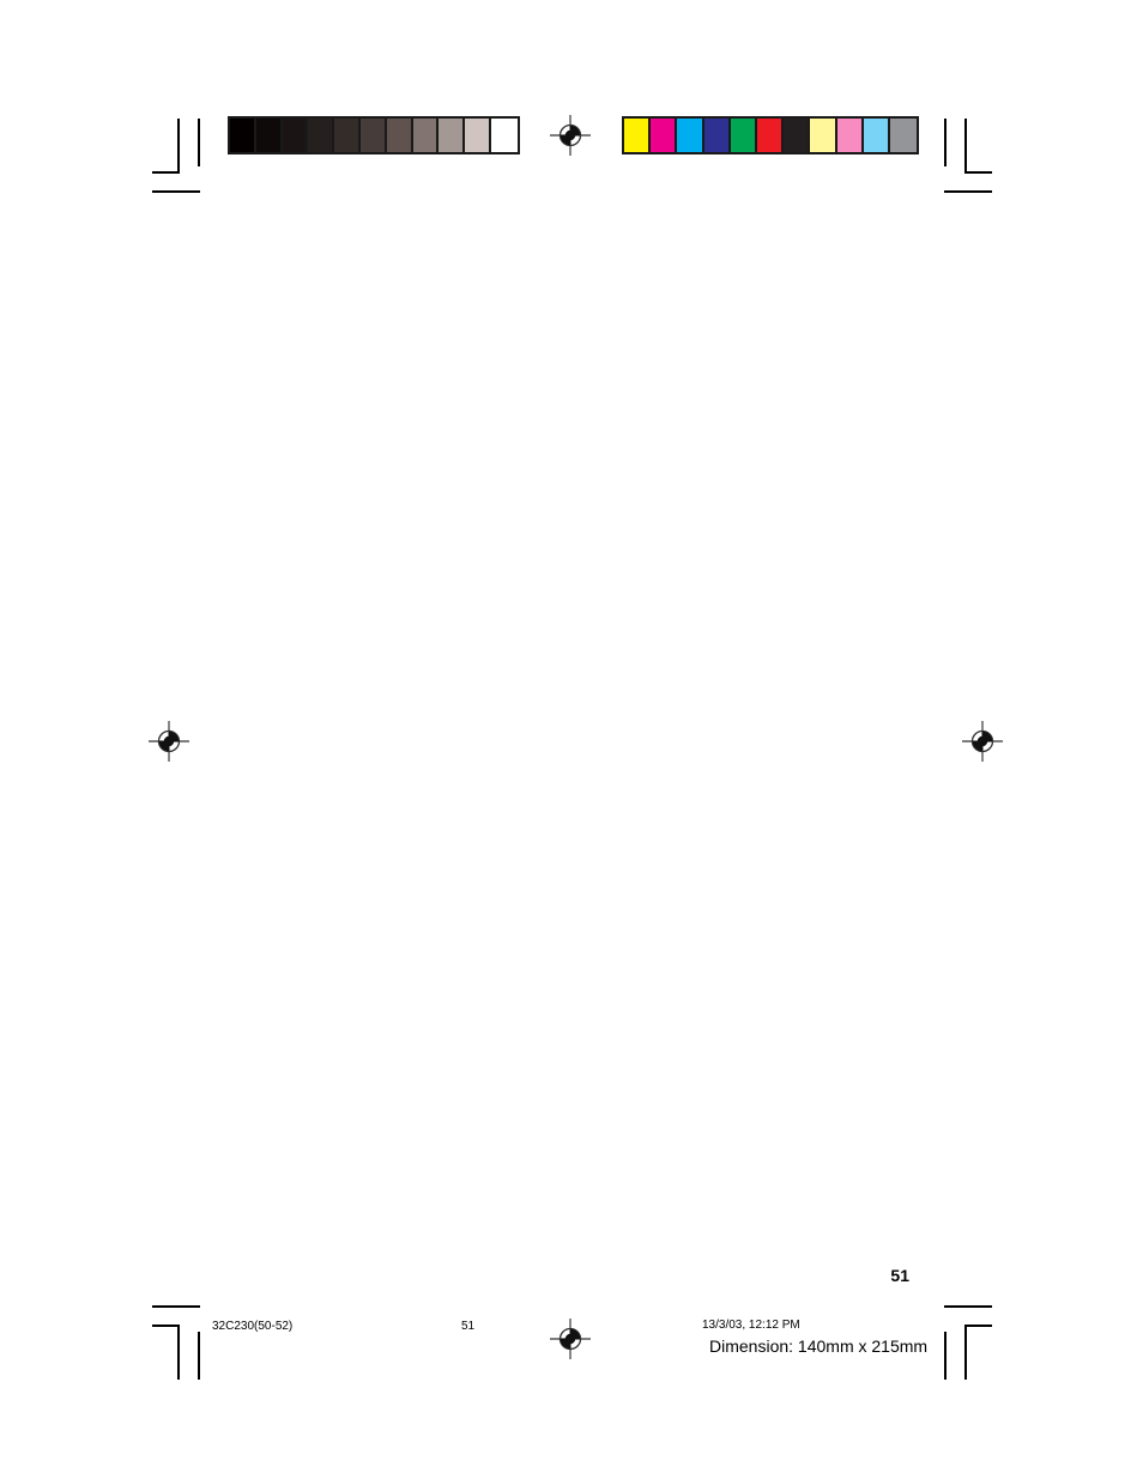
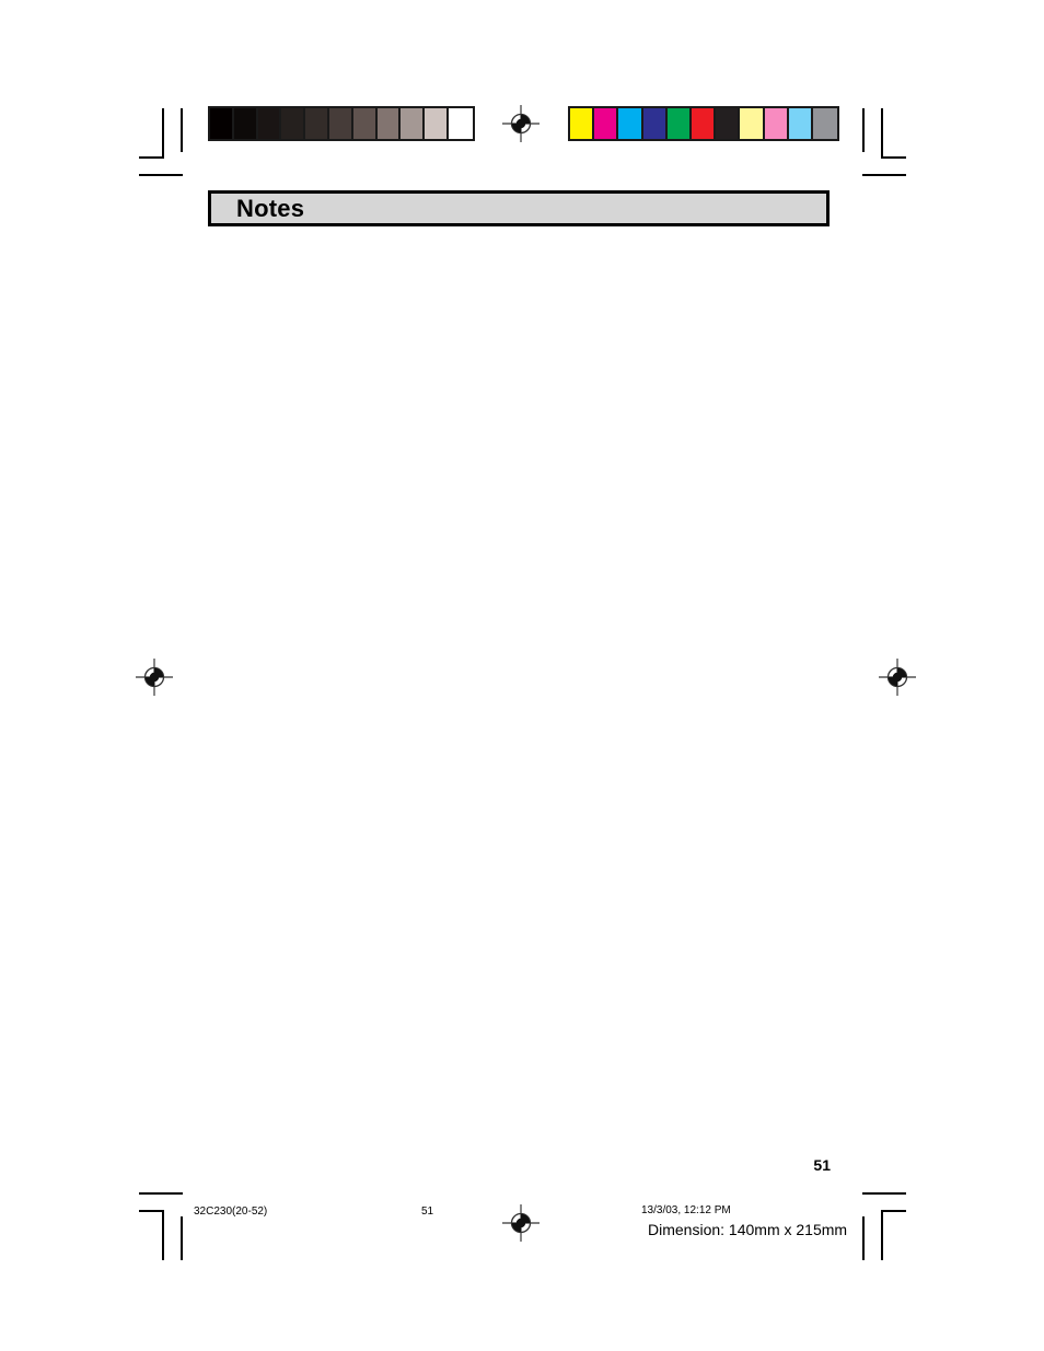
+ Notes
  51
- 32C230(50-52)
+ 32C230(20-52)
  51
  13/3/03, 12:12 PM
  Dimension: 140mm x 215mm
